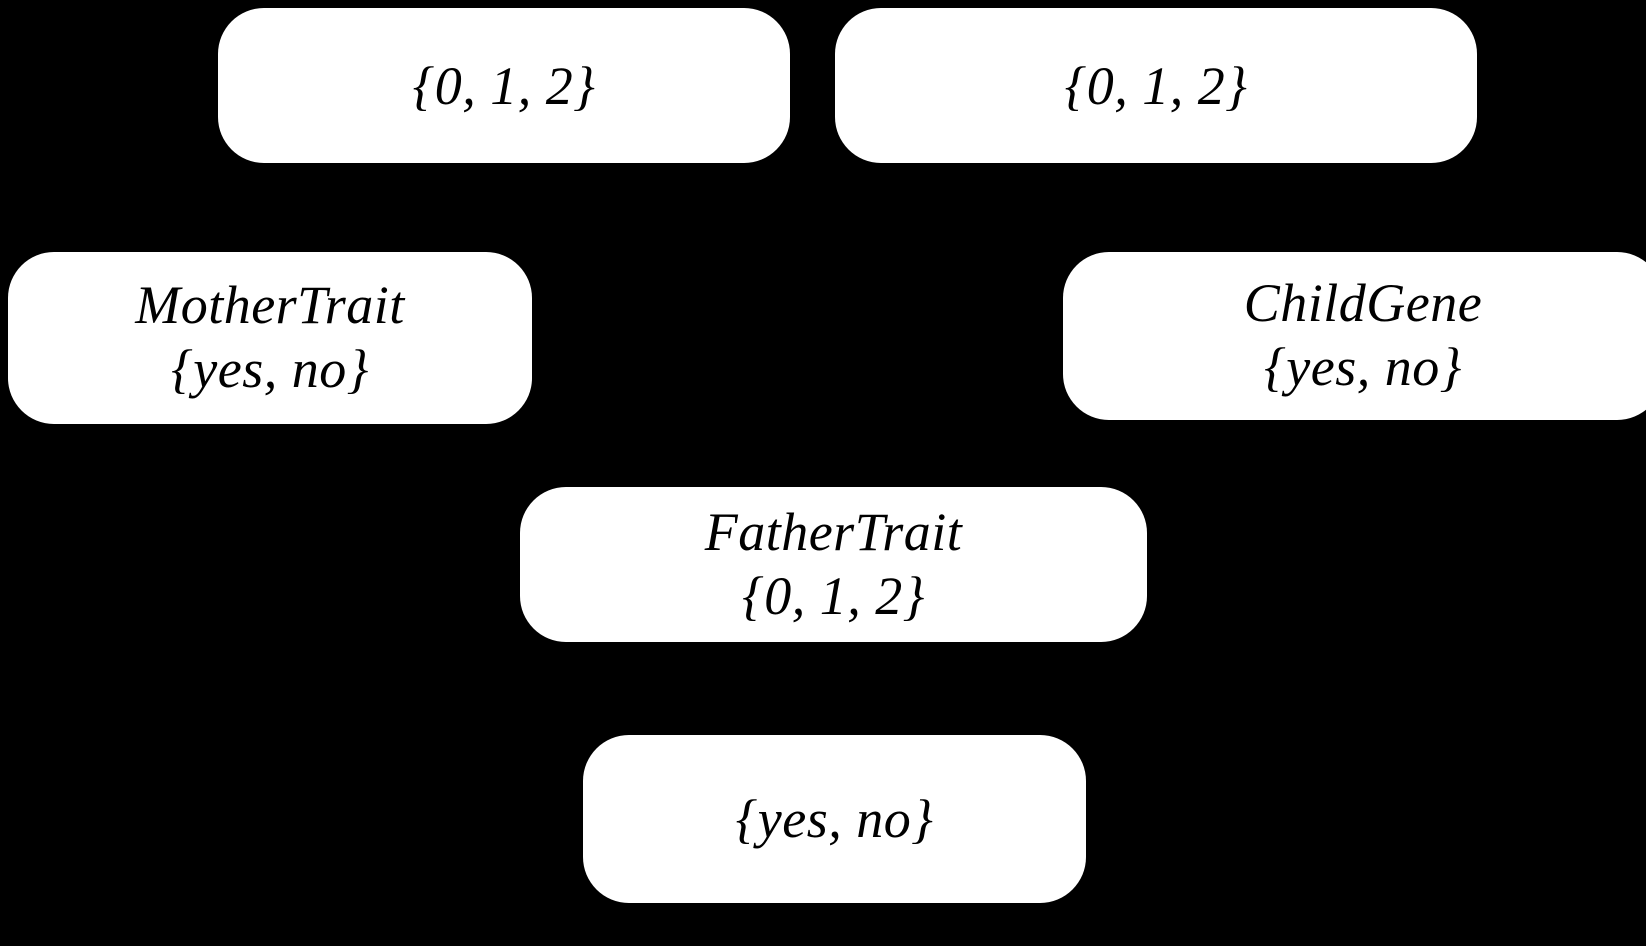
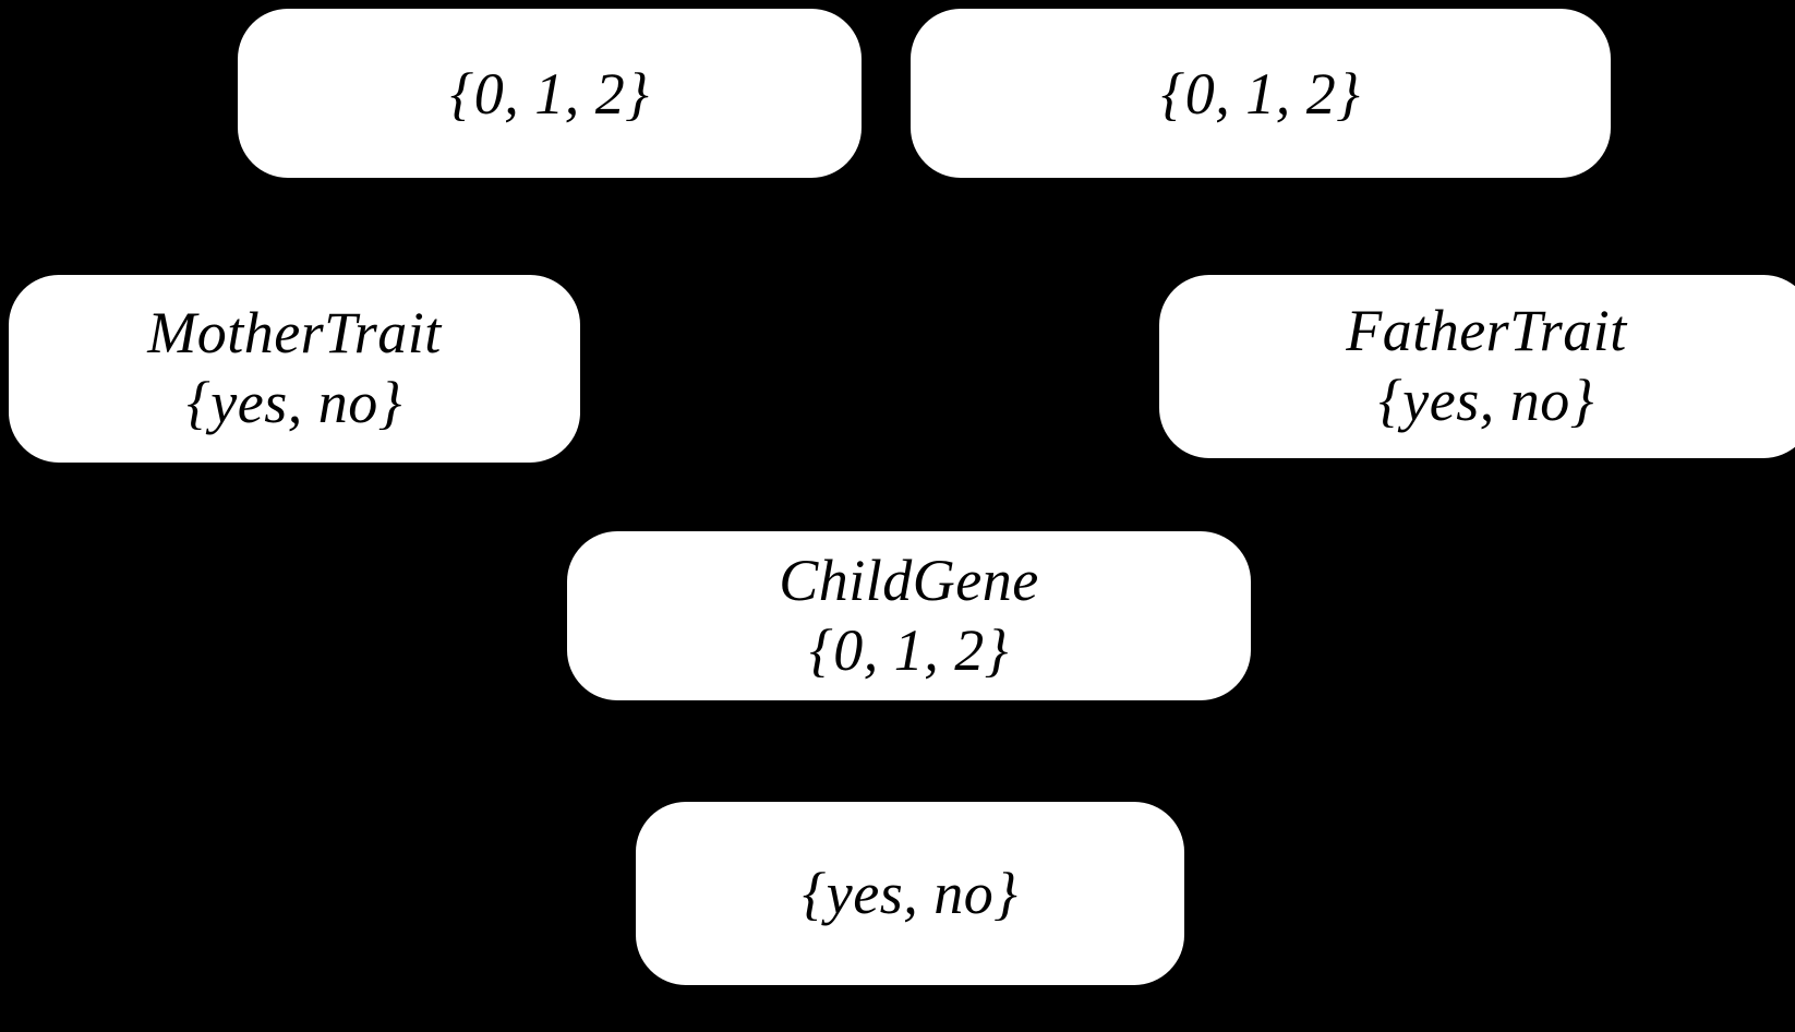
  {0, 1, 2}
  {0, 1, 2}
  MotherTrait
  {yes, no}
- ChildGene
+ FatherTrait
  {yes, no}
- FatherTrait
+ ChildGene
  {0, 1, 2}
  {yes, no}
